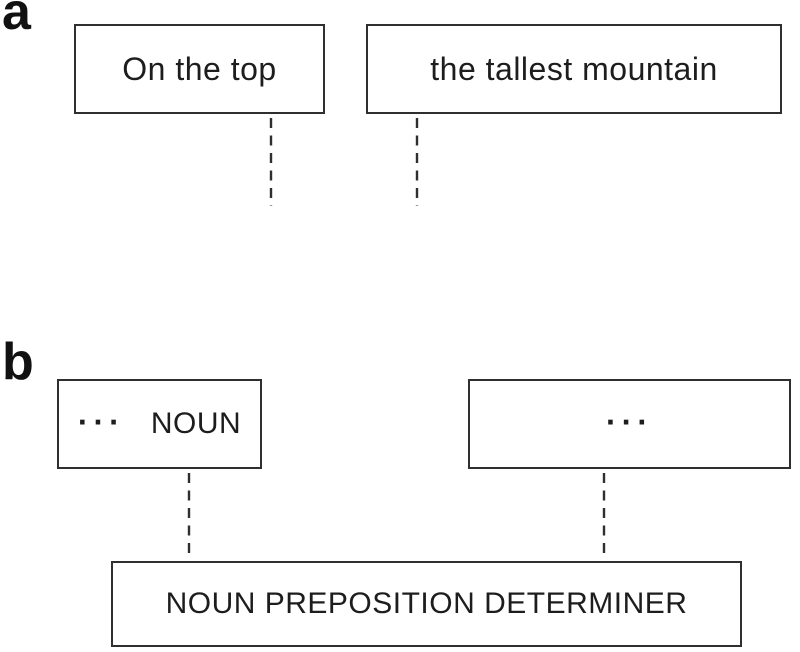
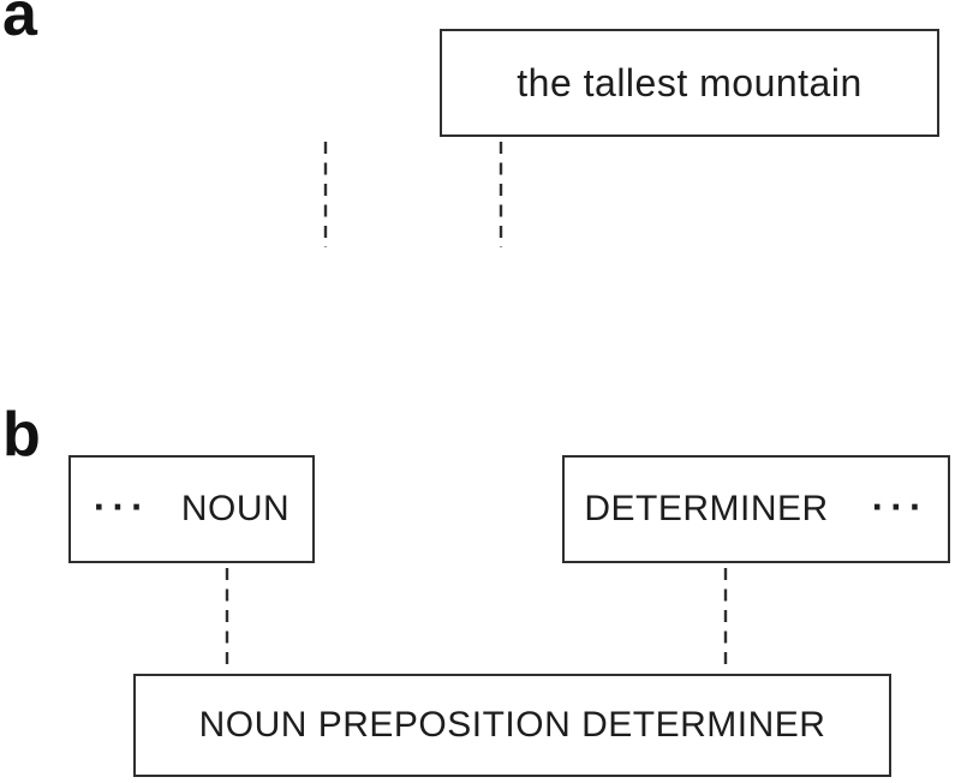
  a
- On the top
  the tallest mountain
  b
  ···
  NOUN
+ DETERMINER
  ···
  NOUN PREPOSITION DETERMINER
